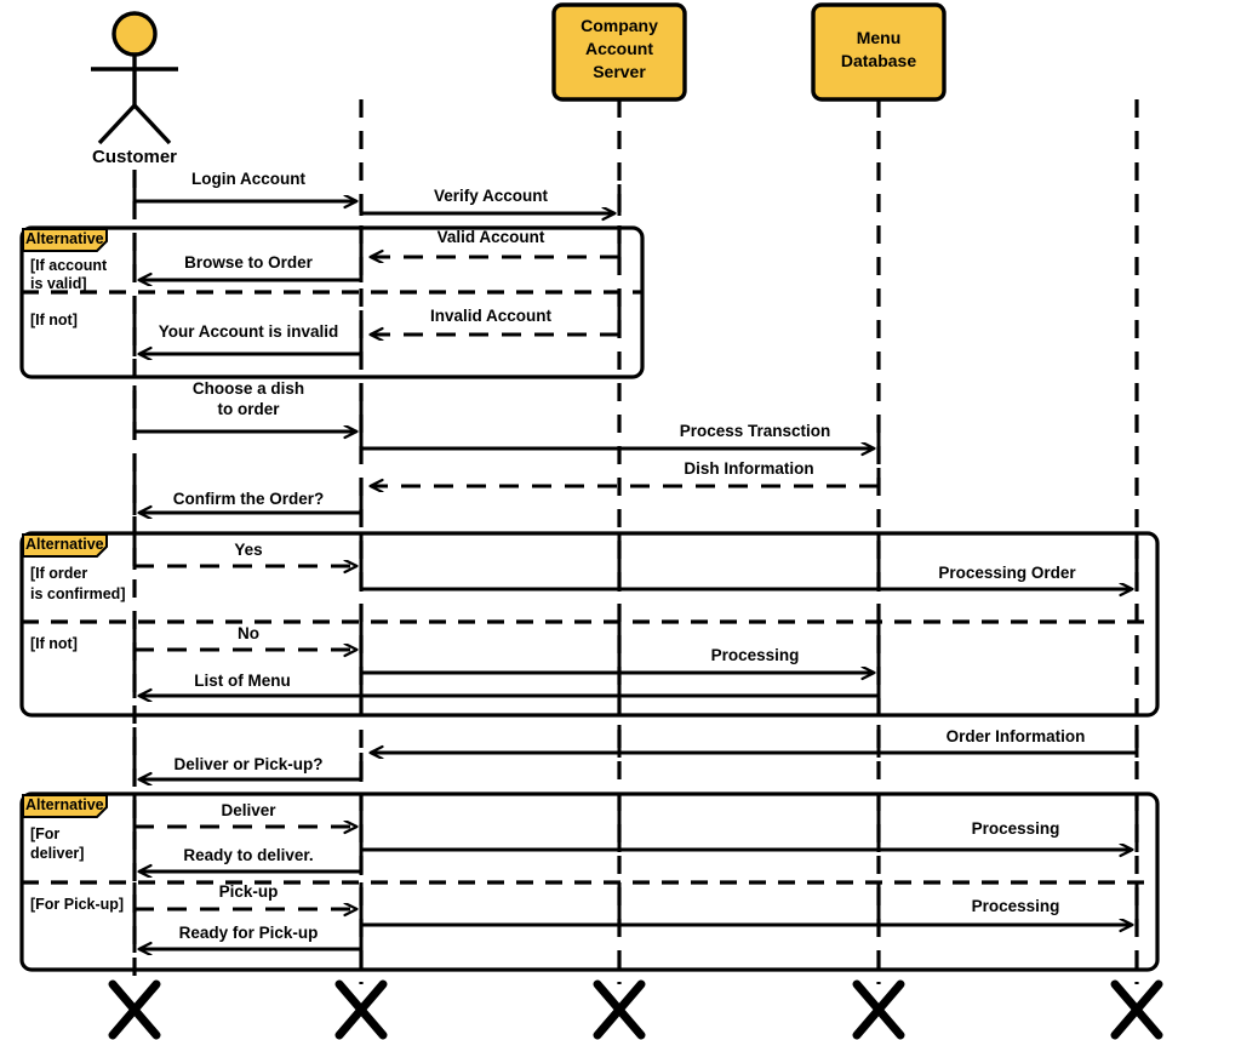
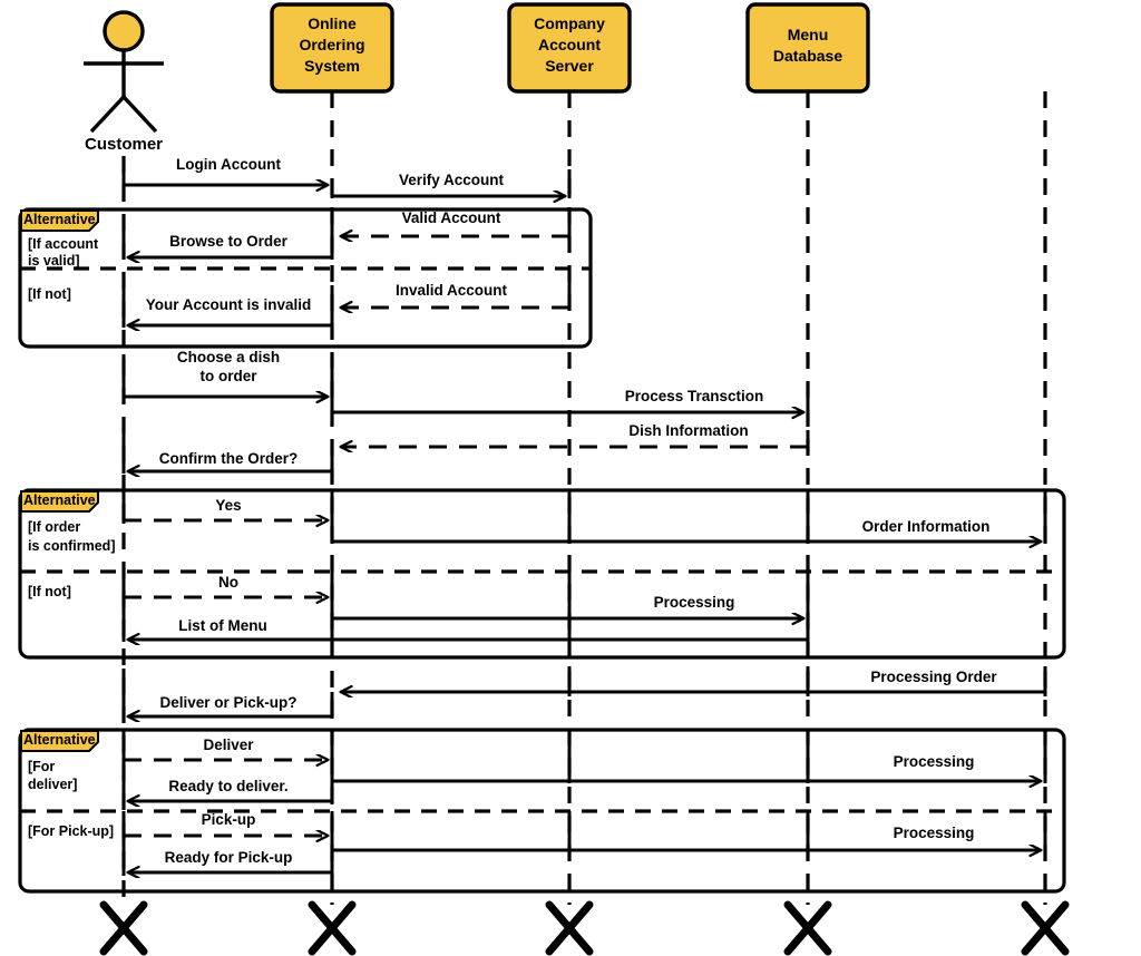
  Customer
+ Online
+ Ordering
+ System
  Company
  Account
  Server
  Menu
  Database
  Alternative
  [If account
  is valid]
  [If not]
  Alternative
  [If order
  is confirmed]
  [If not]
  Alternative
  [For
  deliver]
  [For Pick-up]
  Login Account
  Verify Account
  Valid Account
  Browse to Order
  Invalid Account
  Your Account is invalid
  Choose a dish
  to order
  Process Transction
  Dish Information
  Confirm the Order?
  Yes
- Processing Order
+ Order Information
  No
  Processing
  List of Menu
- Order Information
+ Processing Order
  Deliver or Pick-up?
  Deliver
  Processing
  Ready to deliver.
  Pick-up
  Processing
  Ready for Pick-up
